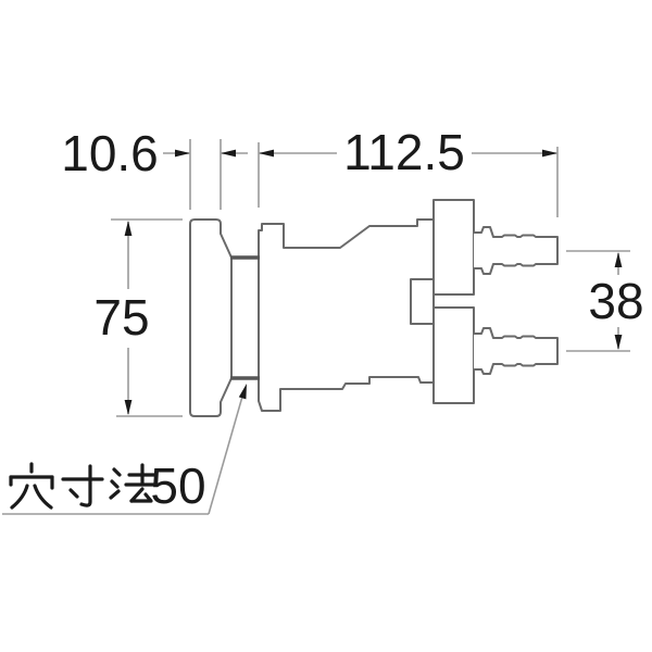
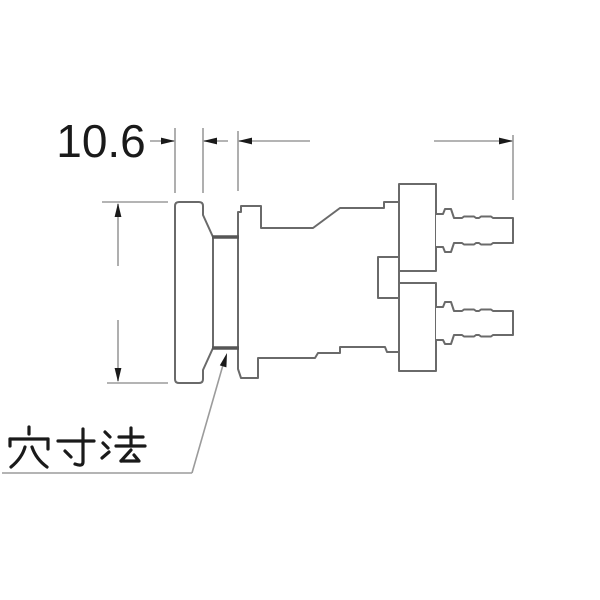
  10.6
- 112.5
- 75
- 38
- 50
- 穴寸法50
